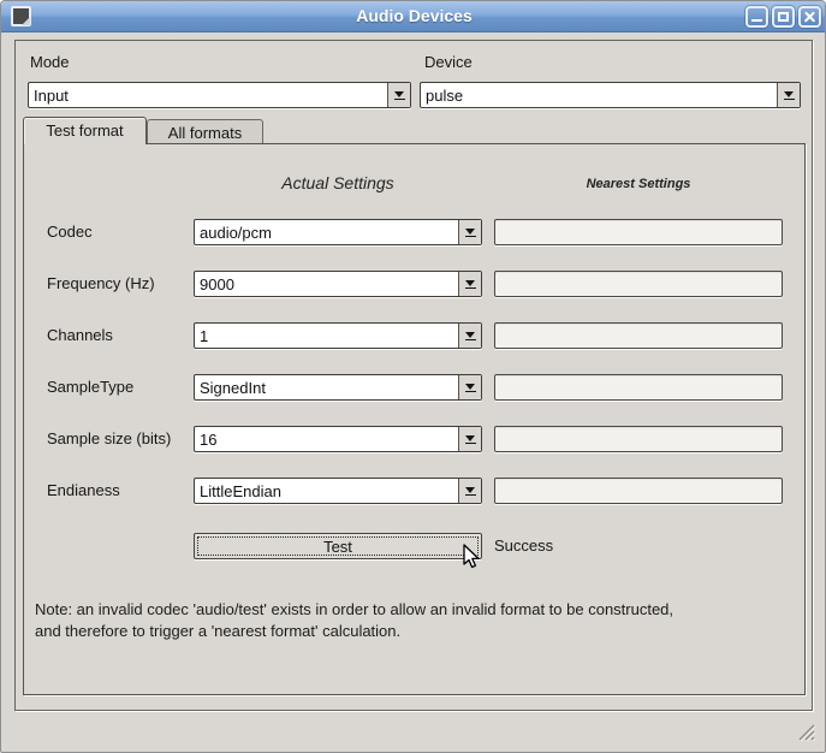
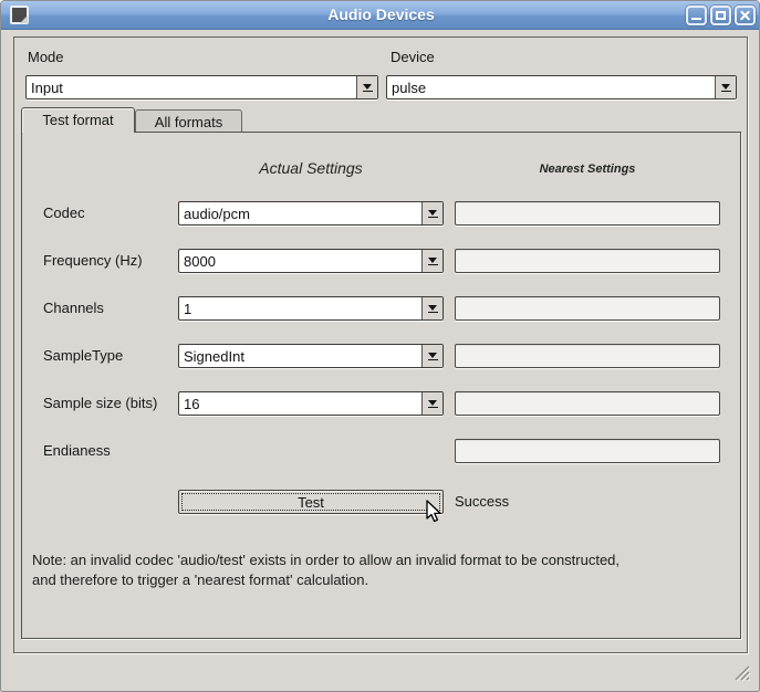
  Audio Devices
  Mode
  Device
  Input
  pulse
  Test format
  All formats
  Actual Settings
  Nearest Settings
  Codec
  audio/pcm
  Frequency (Hz)
- 9000
+ 8000
  Channels
  1
  SampleType
  SignedInt
  Sample size (bits)
  16
  Endianess
- LittleEndian
  Test
  Success
  Note: an invalid codec 'audio/test' exists in order to allow an invalid format to be constructed,
  and therefore to trigger a 'nearest format' calculation.
